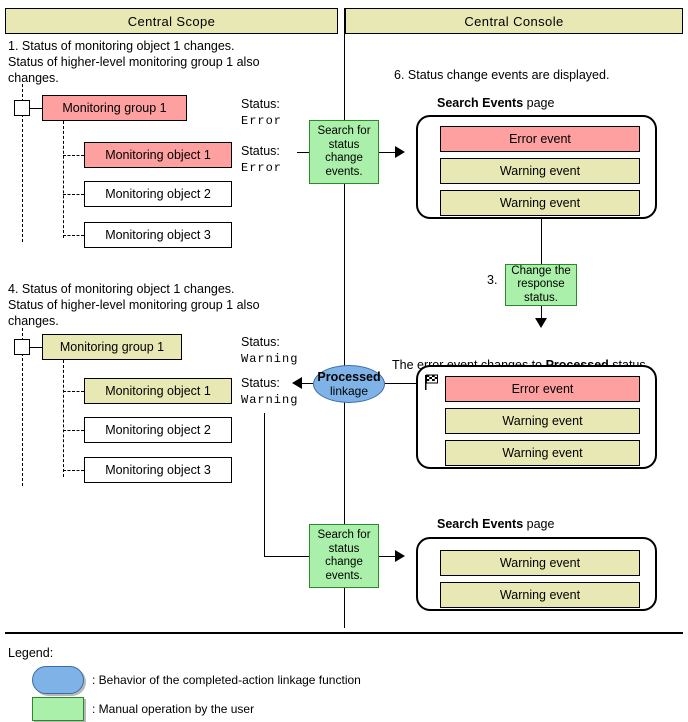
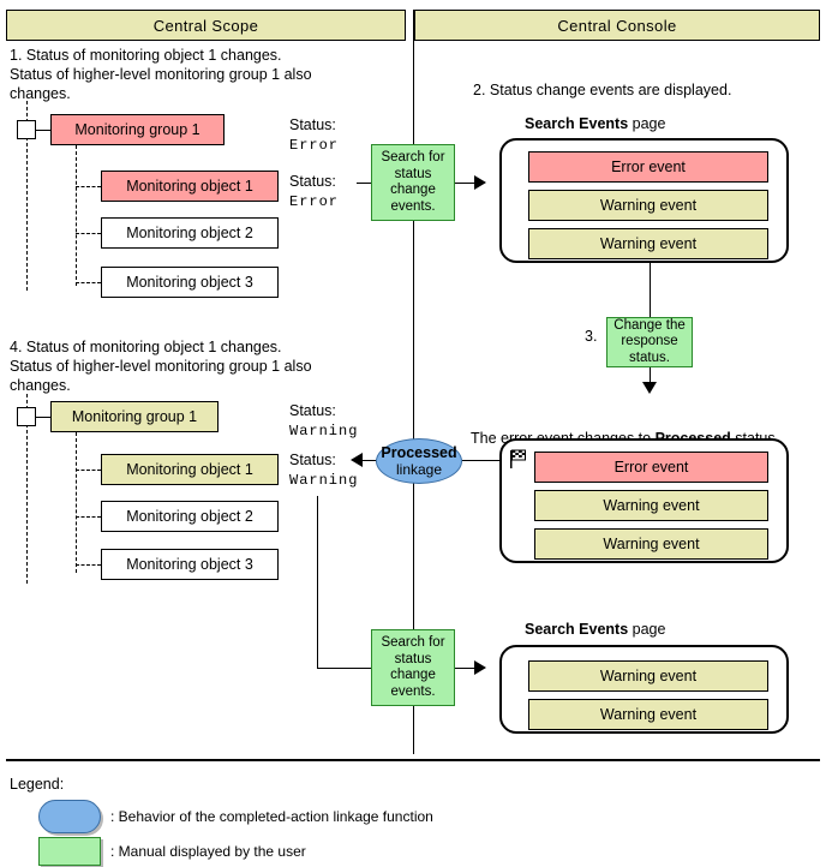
  Central Scope
  Central Console
  1. Status of monitoring object 1 changes.
  Status of higher-level monitoring group 1 also
  changes.
  Monitoring group 1
  Monitoring object 1
  Monitoring object 2
  Monitoring object 3
  Status:
  Error
  Status:
  Error
  Search for
  status
  change
  events.
- 6. Status change events are displayed.
+ 2. Status change events are displayed.
  Search Events page
  Error event
  Warning event
  Warning event
  3.
  Change the
  response
  status.
  Error event
  Warning event
  Warning event
  Processed
  linkage
  4. Status of monitoring object 1 changes.
  Status of higher-level monitoring group 1 also
  changes.
  Monitoring group 1
  Monitoring object 1
  Monitoring object 2
  Monitoring object 3
  Status:
  Warning
  Status:
  Warning
  Search for
  status
  change
  events.
  Search Events page
  Warning event
  Warning event
  Legend:
  : Behavior of the completed-action linkage function
- : Manual operation by the user
+ : Manual displayed by the user
